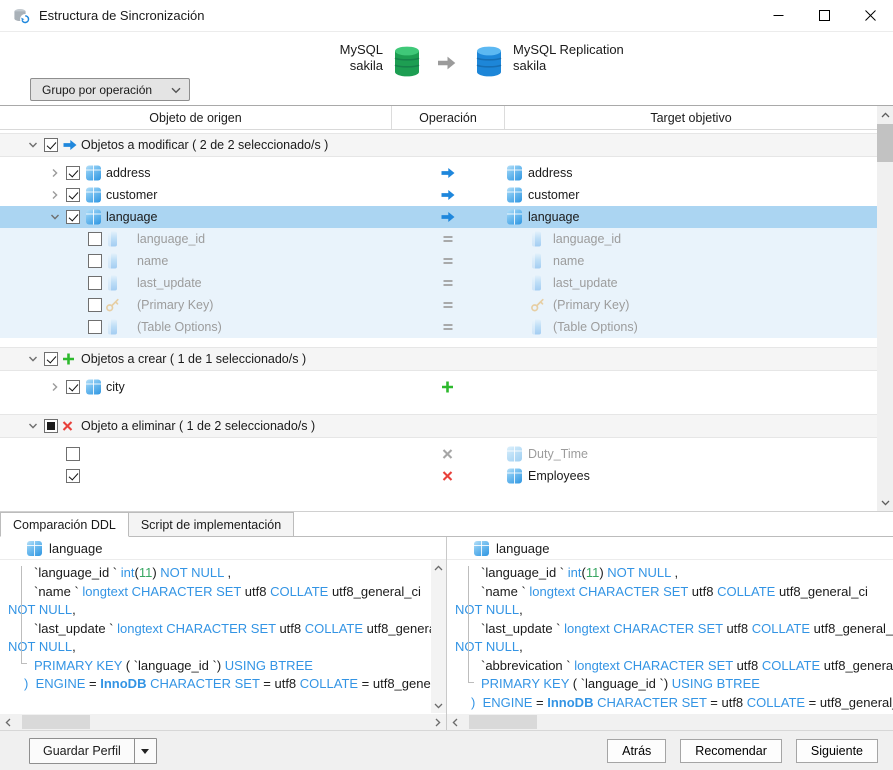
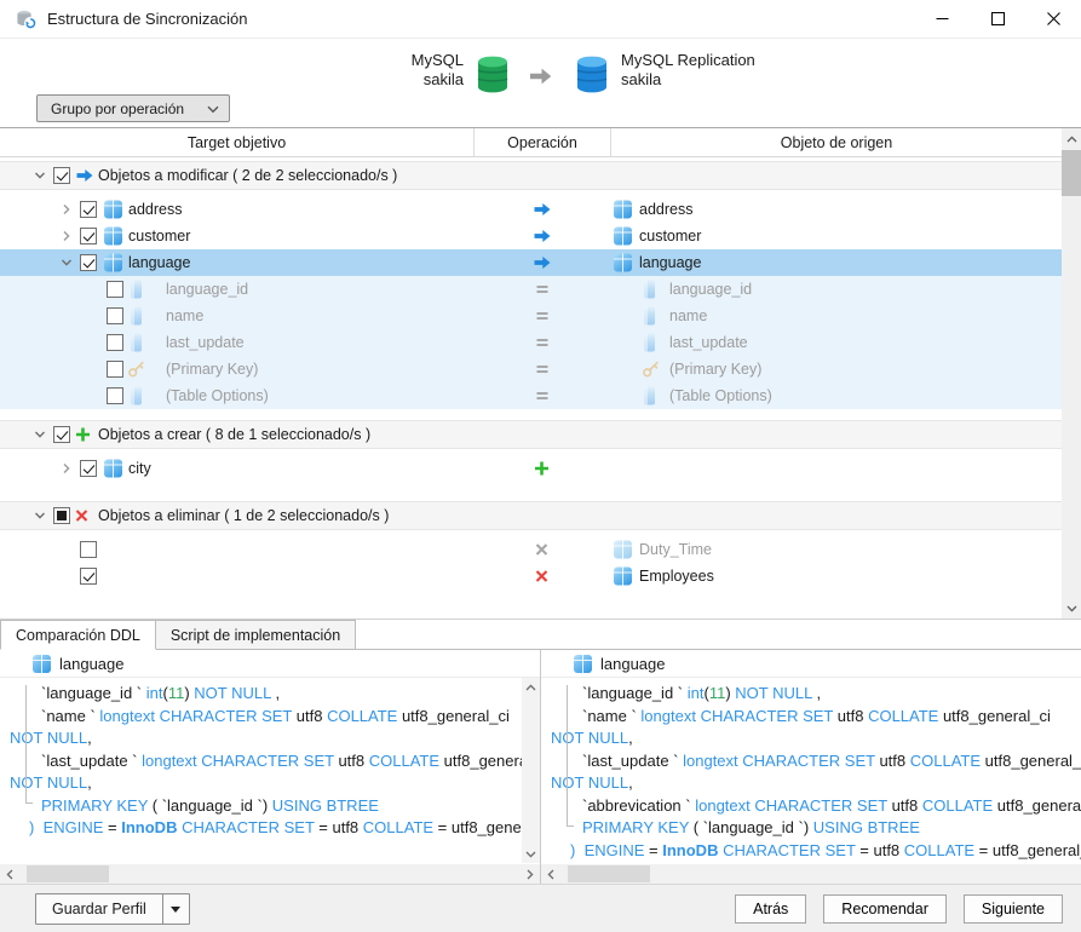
  Estructura de Sincronización
  Grupo por operación
  MySQL
  sakila
  MySQL Replication
  sakila
- Objeto de origen
+ Target objetivo
  Operación
- Target objetivo
+ Objeto de origen
  Objetos a modificar ( 2 de 2 seleccionado/s )
  address
  address
  customer
  customer
  language
  language
  language_id
  language_id
  name
  name
  last_update
  last_update
  (Primary Key)
  (Primary Key)
  (Table Options)
  (Table Options)
- Objetos a crear ( 1 de 1 seleccionado/s )
+ Objetos a crear ( 8 de 1 seleccionado/s )
  city
- Objeto a eliminar ( 1 de 2 seleccionado/s )
+ Objetos a eliminar ( 1 de 2 seleccionado/s )
  Duty_Time
  Employees
  Comparación DDL Script de implementación
  language
  `language_id ` int(11) NOT NULL ,
  `name ` longtext CHARACTER SET utf8 COLLATE utf8_general_ci
  NOT NULL,
  `last_update ` longtext CHARACTER SET utf8 COLLATE utf8_gener
  NOT NULL,
  PRIMARY KEY ( `language_id `) USING BTREE
  ) ENGINE = InnoDB CHARACTER SET = utf8 COLLATE = utf8_gene
  language
  `language_id ` int(11) NOT NULL ,
  `name ` longtext CHARACTER SET utf8 COLLATE utf8_general_ci
  NOT NULL,
  `last_update ` longtext CHARACTER SET utf8 COLLATE utf8_general_
  NOT NULL,
  `abbrevication ` longtext CHARACTER SET utf8 COLLATE utf8_genera
  PRIMARY KEY ( `language_id `) USING BTREE
  ) ENGINE = InnoDB CHARACTER SET = utf8 COLLATE = utf8_general
  Guardar Perfil
  Atrás
  Recomendar
  Siguiente
